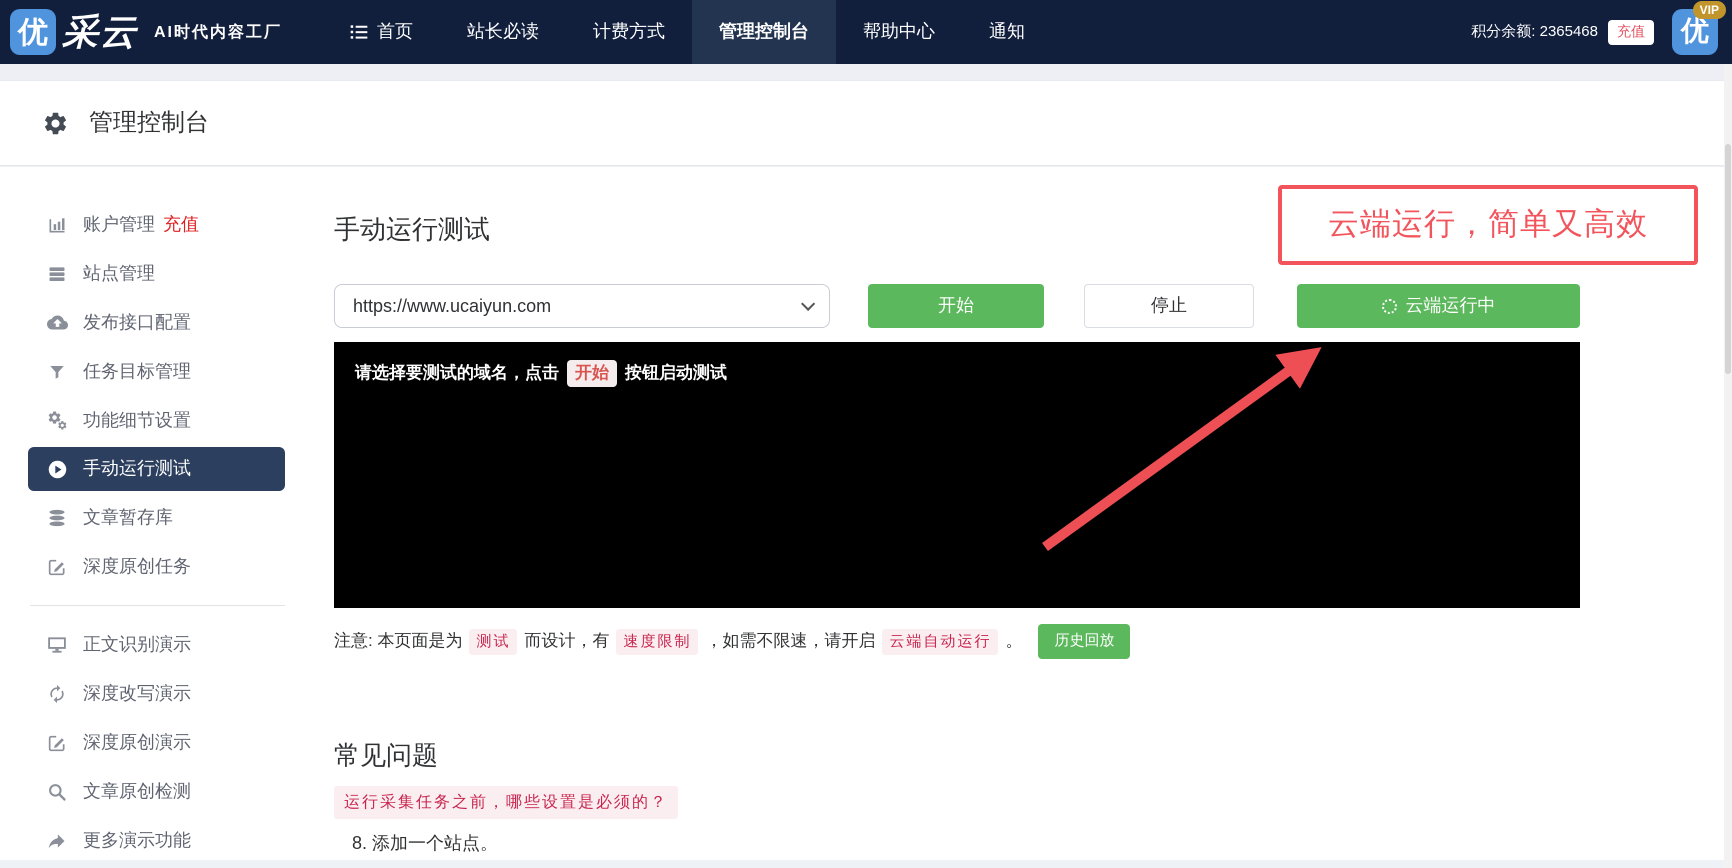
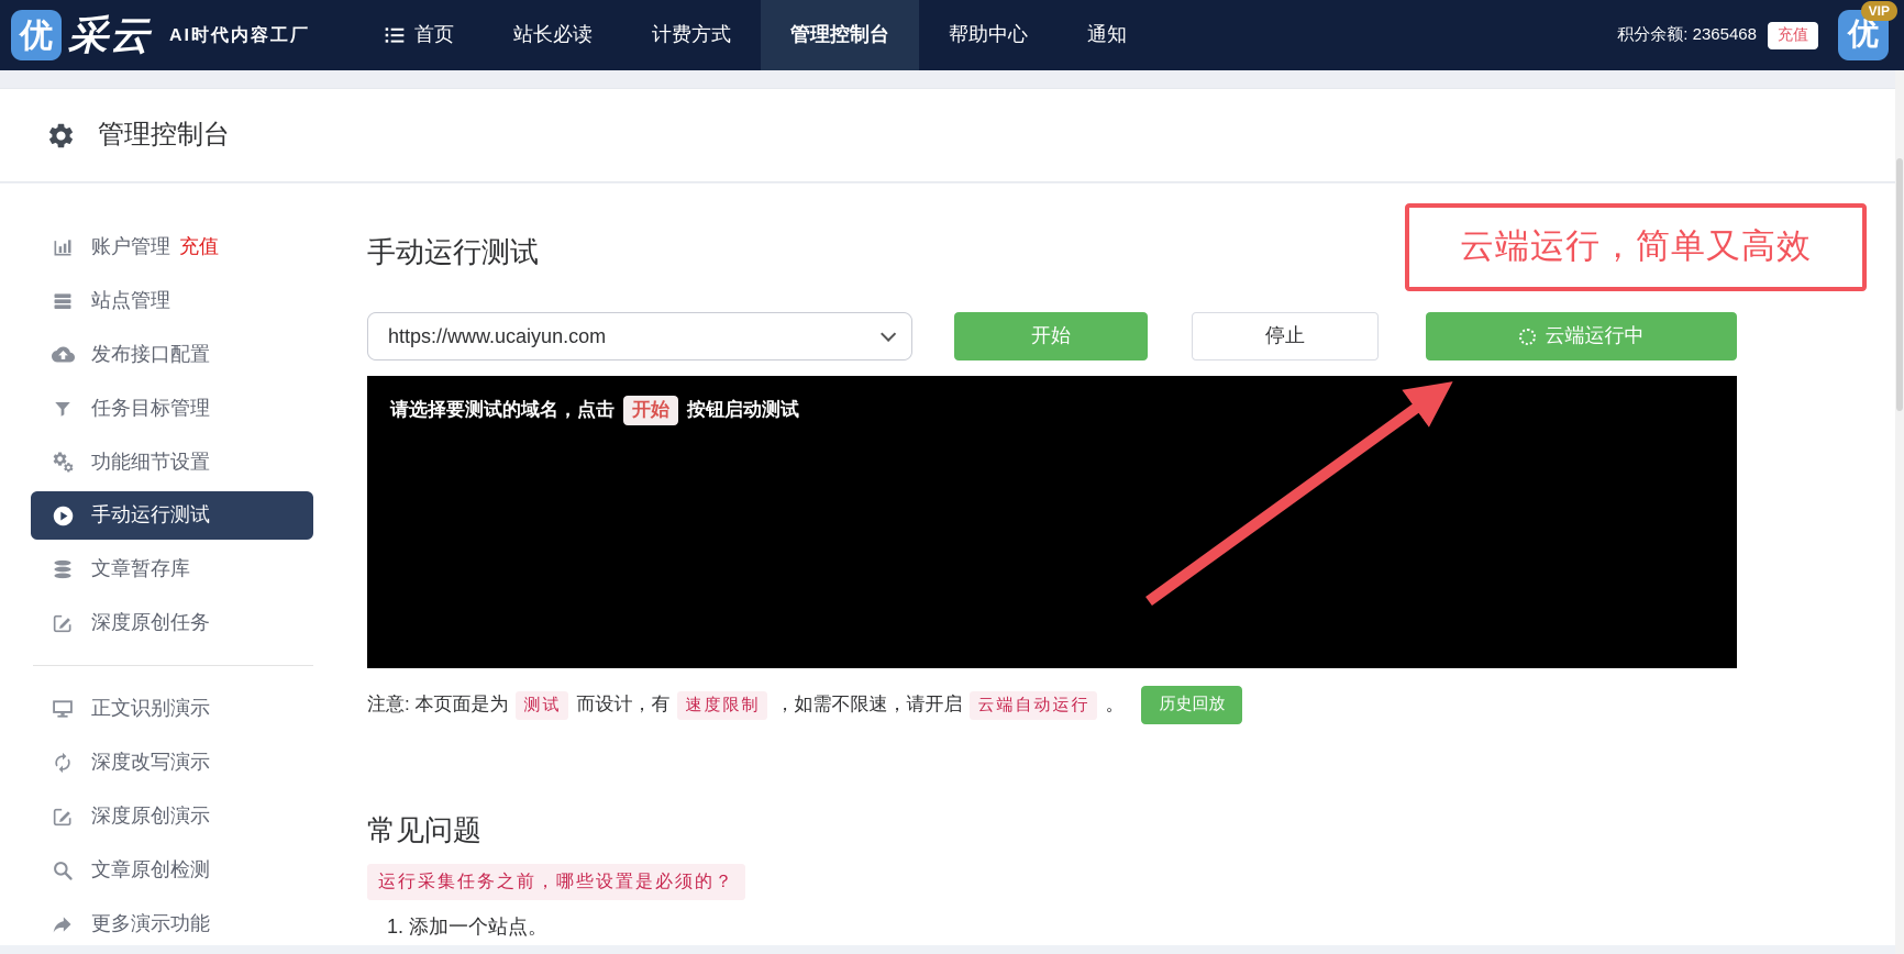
  优
  采云
  AI时代内容工厂
  首页
  站长必读
  计费方式
  管理控制台
  帮助中心
  通知
  积分余额: 2365468
  充值
  优
  VIP
  管理控制台
  账户管理
  充值
  站点管理
  发布接口配置
  任务目标管理
  功能细节设置
  手动运行测试
  文章暂存库
  深度原创任务
  正文识别演示
  深度改写演示
  深度原创演示
  文章原创检测
  更多演示功能
  手动运行测试
  https://www.ucaiyun.com
  开始
  停止
  云端运行中
  云端运行，简单又高效
  请选择要测试的域名，点击
  开始
  按钮启动测试
  注意: 本页面是为
  测试
  而设计，有
  速度限制
  ，如需不限速，请开启
  云端自动运行
  。
  历史回放
  常见问题
  运行采集任务之前，哪些设置是必须的？
- 8. 添加一个站点。
+ 1. 添加一个站点。
